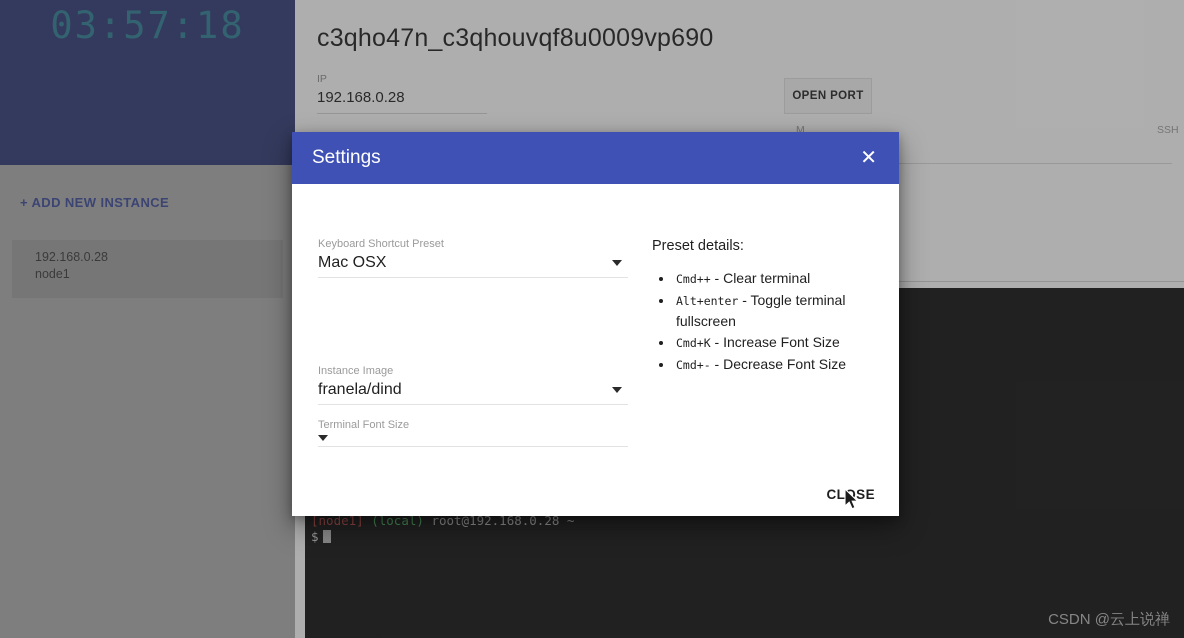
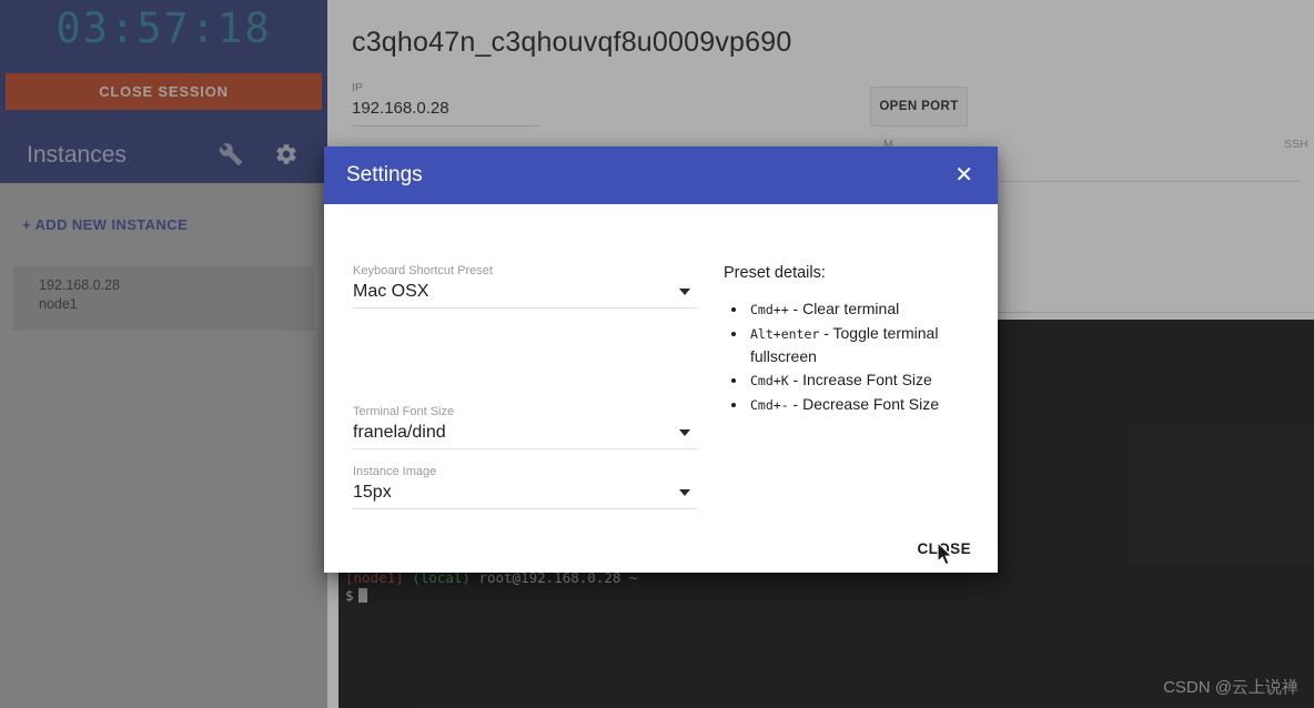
  c3qho47n_c3qhouvqf8u0009vp690
  IP
  192.168.0.28
  OPEN PORT
  M
  SSH
  [node1] (local) root@192.168.0.28 ~
  $
  CSDN @云上说禅
  03:57:18
+ CLOSE SESSION
+ Instances
  + ADD NEW INSTANCE
  192.168.0.28
  node1
  Settings
  ✕
  Keyboard Shortcut Preset
  Mac OSX
- Instance Image
+ Terminal Font Size
  franela/dind
- Terminal Font Size
+ Instance Image
+ 15px
  Preset details:
  Cmd++ - Clear terminal
  Alt+enter - Toggle terminal fullscreen
  Cmd+K - Increase Font Size
  Cmd+- - Decrease Font Size
  CLSE
